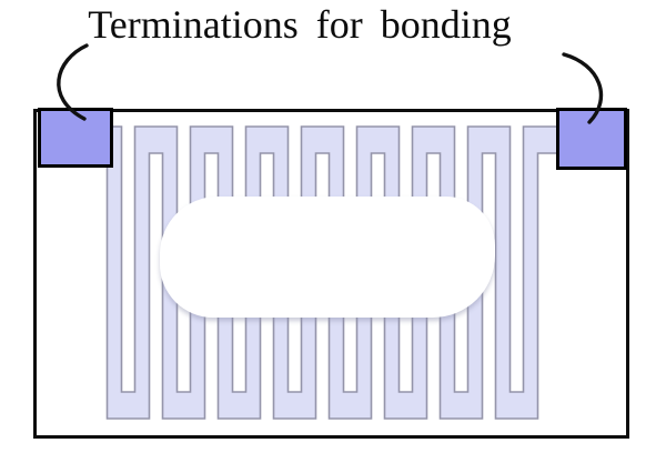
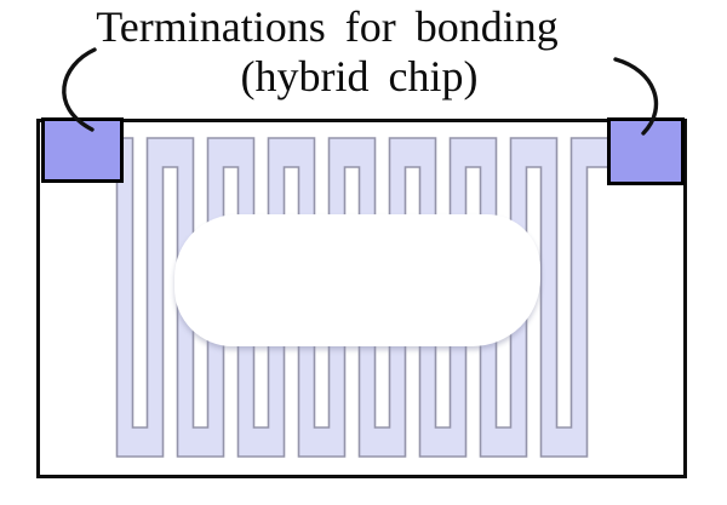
  Terminations for bonding
+ (hybrid chip)
